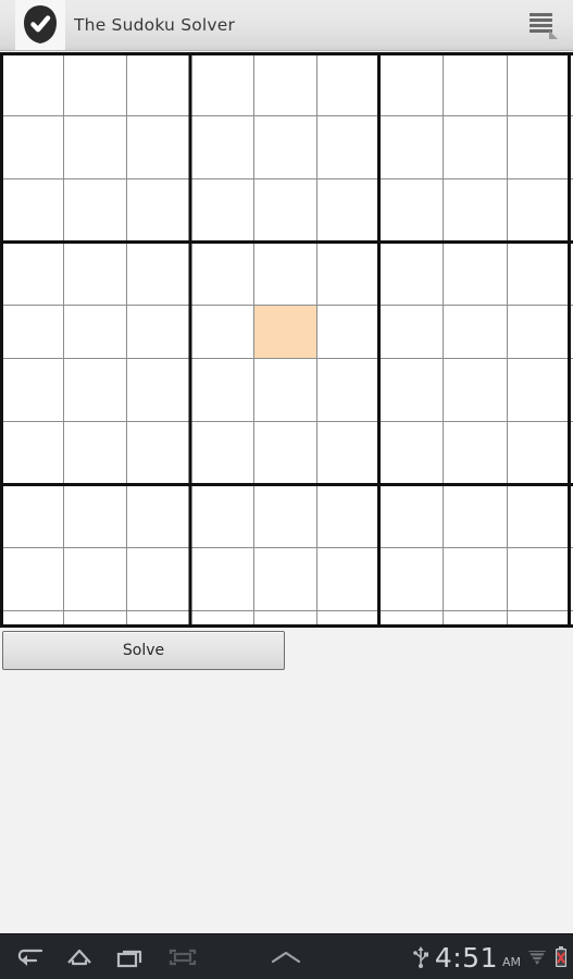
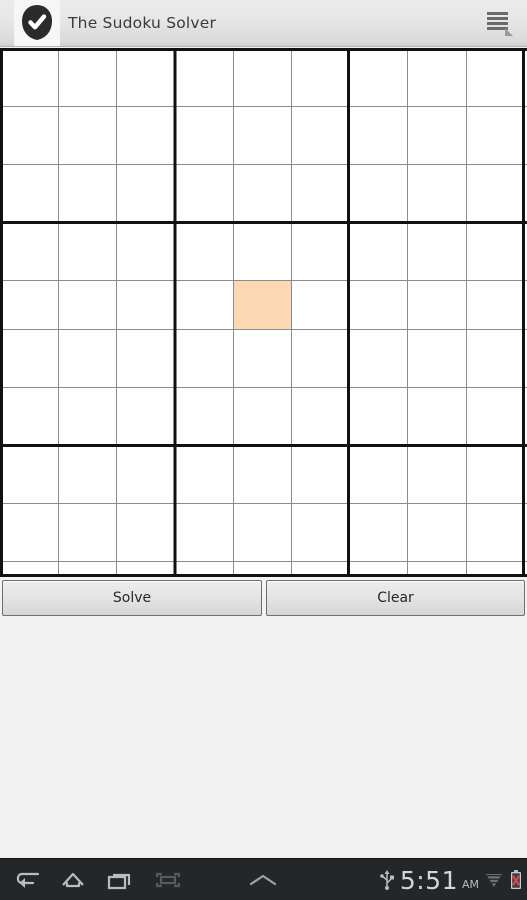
  The Sudoku Solver
  Solve
+ Clear
- 4:51
+ 5:51
  AM
